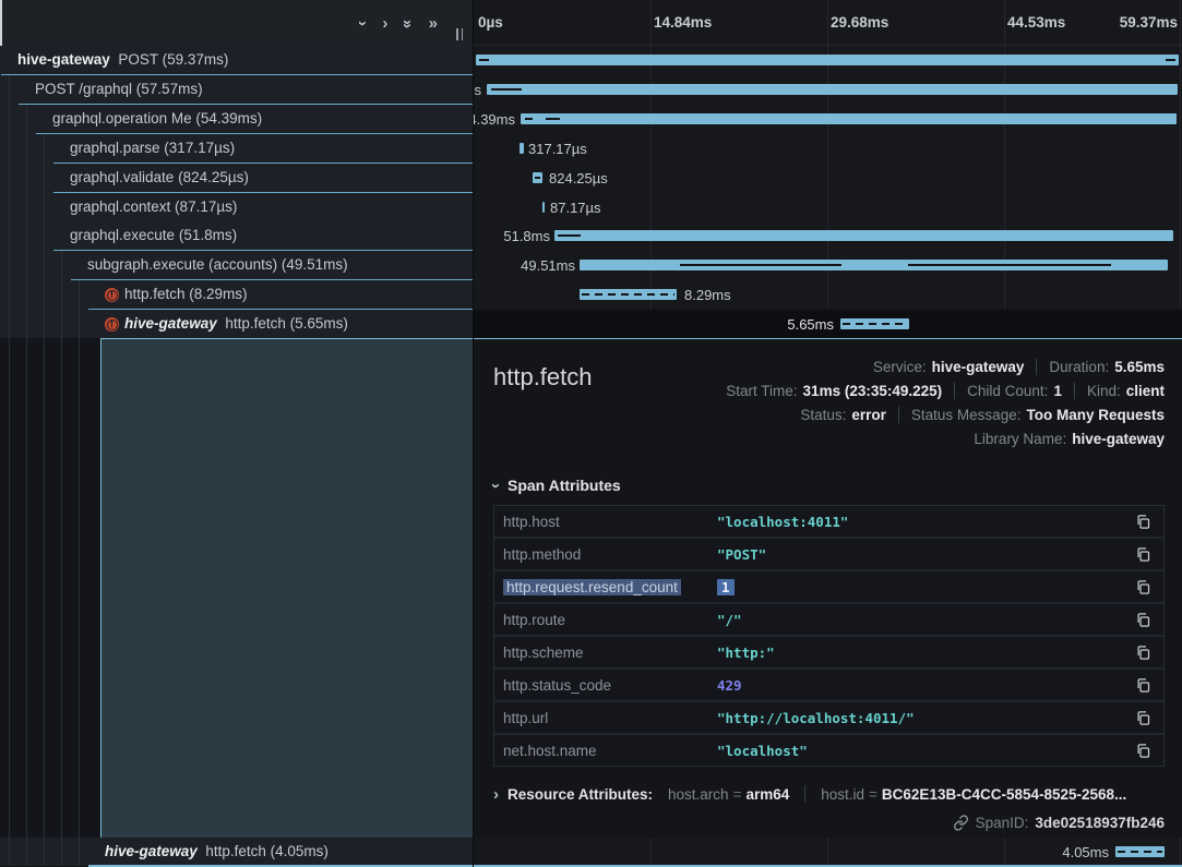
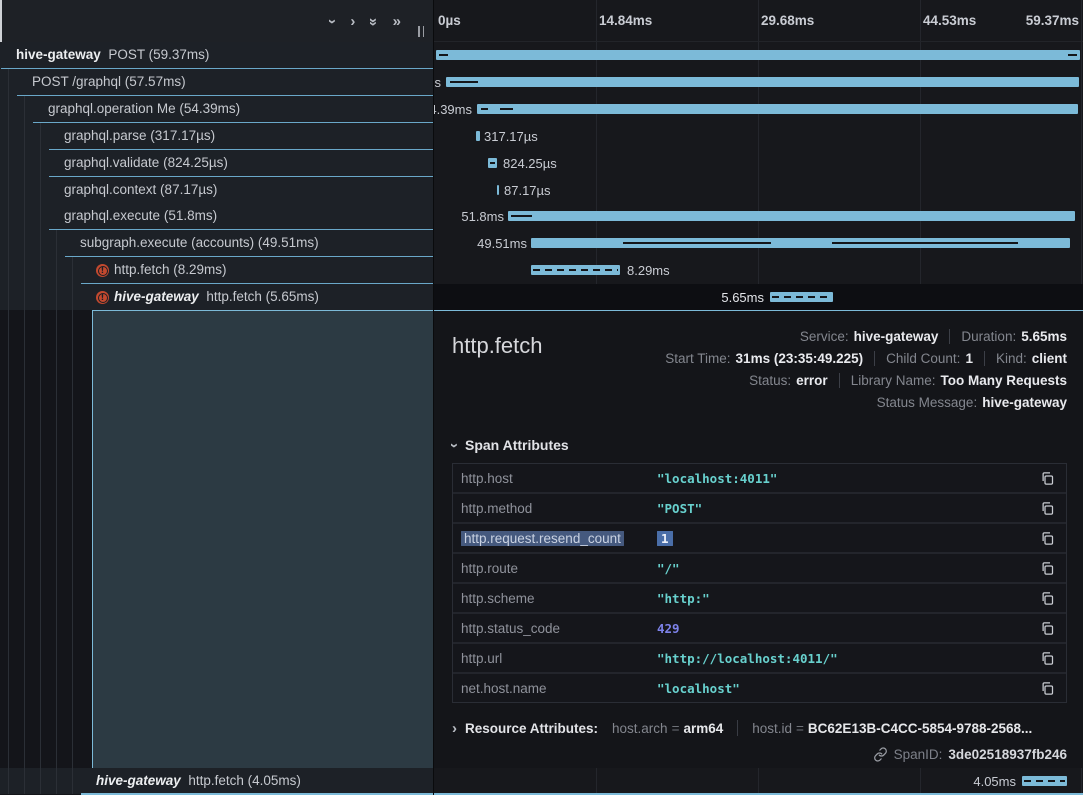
  ›
  »
  hive-gateway POST (59.37ms)
  POST /graphql (57.57ms)
  graphql.operation Me (54.39ms)
  graphql.parse (317.17µs)
  graphql.validate (824.25µs)
  graphql.context (87.17µs)
  graphql.execute (51.8ms)
  subgraph.execute (accounts) (49.51ms)
  http.fetch (8.29ms)
  hive-gateway http.fetch (5.65ms)
  hive-gateway http.fetch (4.05ms)
  0µs
  14.84ms
  29.68ms
  44.53ms
  59.37ms
  .39ms
  317.17µs
  824.25µs
  87.17µs
  51.8ms
  49.51ms
  8.29ms
  5.65ms
  4.05ms
  http.fetch
  Service:
  hive-gateway
  Duration:
  5.65ms
  Start Time:
  31ms (23:35:49.225)
  Child Count:
  1
  Kind:
  client
  Status:
  error
- Status Message:
+ Library Name:
  Too Many Requests
- Library Name:
+ Status Message:
  hive-gateway
  Span Attributes
  http.host
  "localhost:4011"
  http.method
  "POST"
  http.request.resend_count
  1
  http.route
  "/"
  http.scheme
  "http:"
  http.status_code
  429
  http.url
  "http://localhost:4011/"
  net.host.name
  "localhost"
  ›
  Resource Attributes:
  host.arch = arm64
- host.id = BC62E13B-C4CC-5854-8525-2568...
+ host.id = BC62E13B-C4CC-5854-9788-2568...
  SpanID:
  3de02518937fb246
